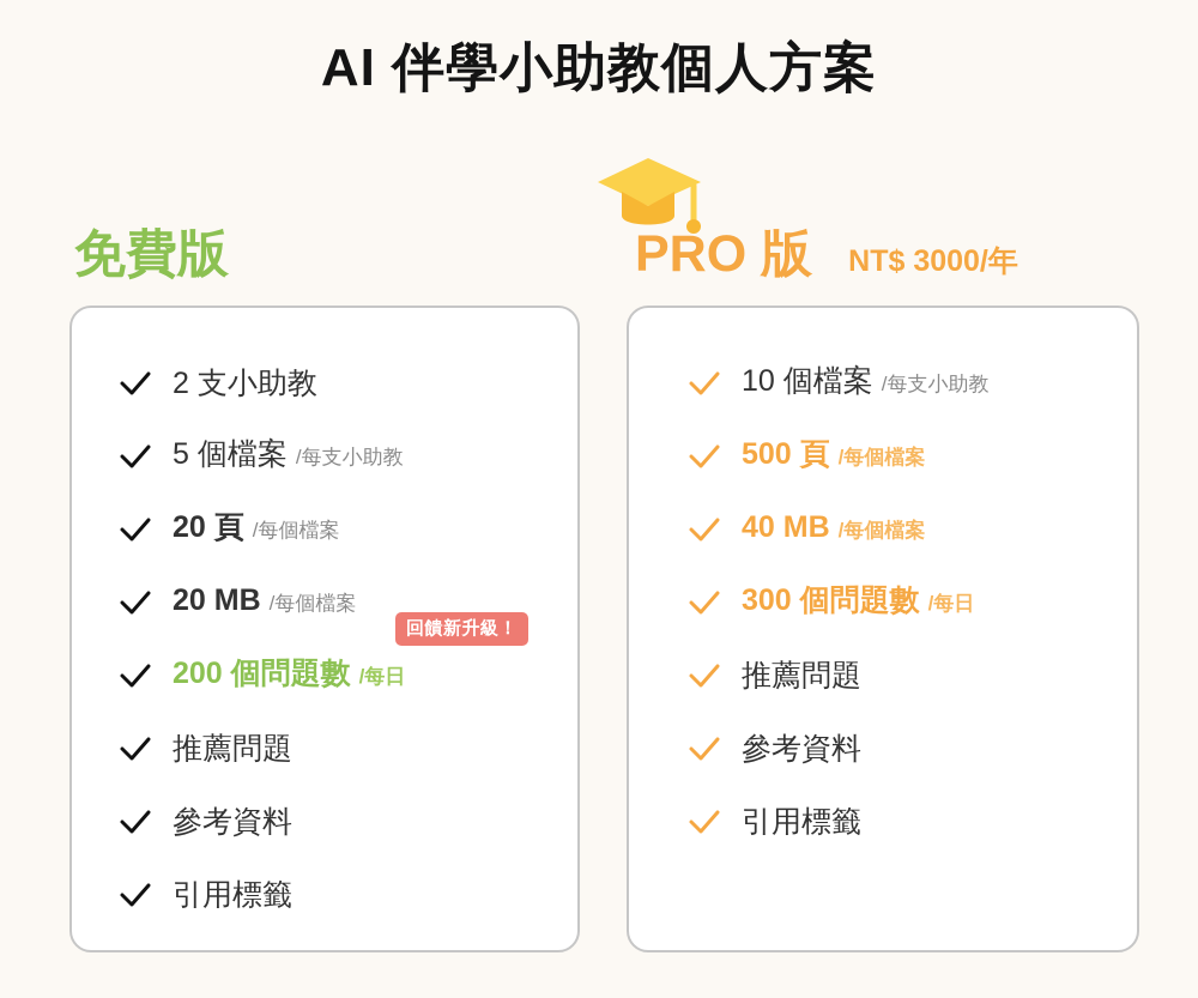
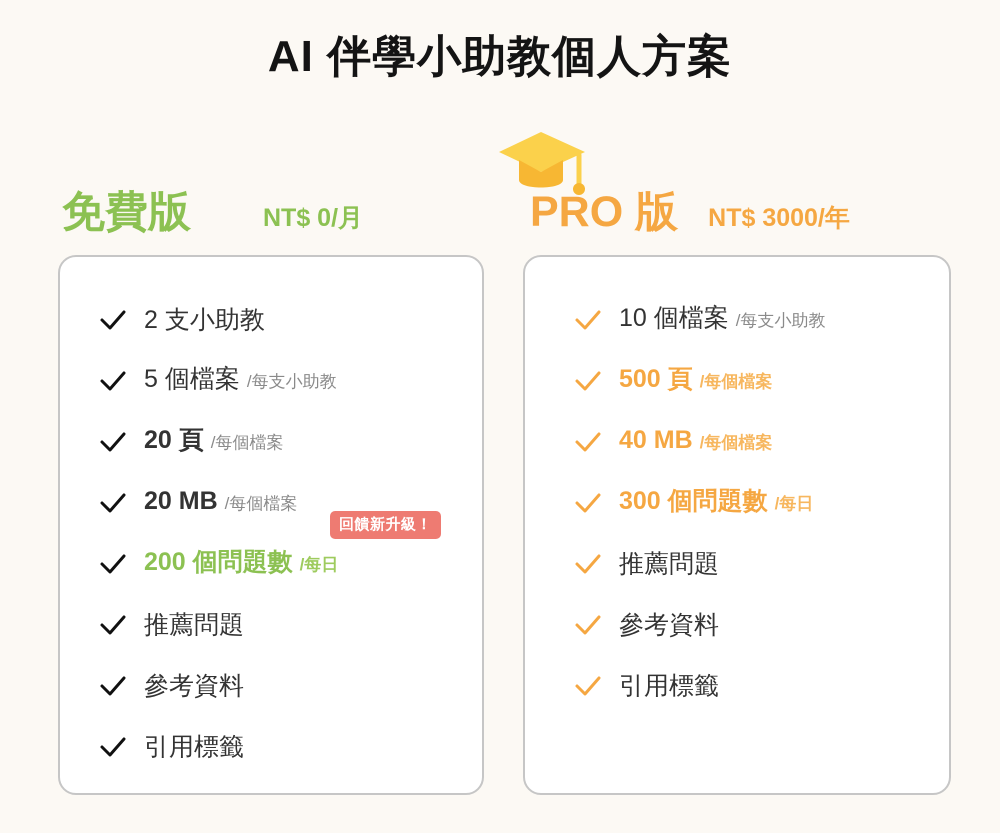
  AI 伴學小助教個人方案
  免費版
+ NT$ 0/月
  PRO 版
  NT$ 3000/年
  2 支小助教
  5 個檔案
  /每支小助教
  20 頁
  /每個檔案
  20 MB
  /每個檔案
  回饋新升級！
  200 個問題數
  /每日
  推薦問題
  參考資料
  引用標籤
  10 個檔案
  /每支小助教
  500 頁
  /每個檔案
  40 MB
  /每個檔案
  300 個問題數
  /每日
  推薦問題
  參考資料
  引用標籤
